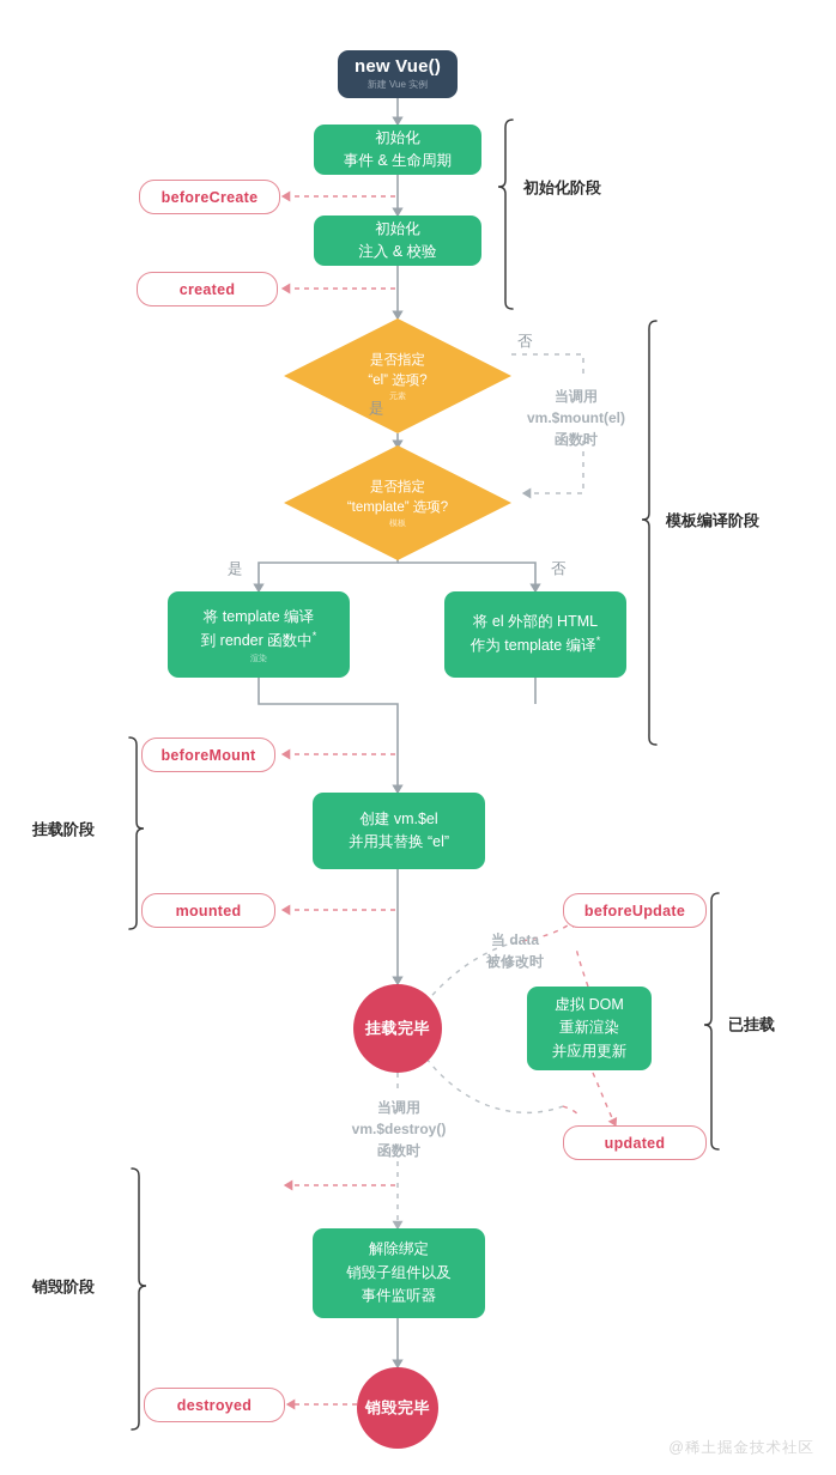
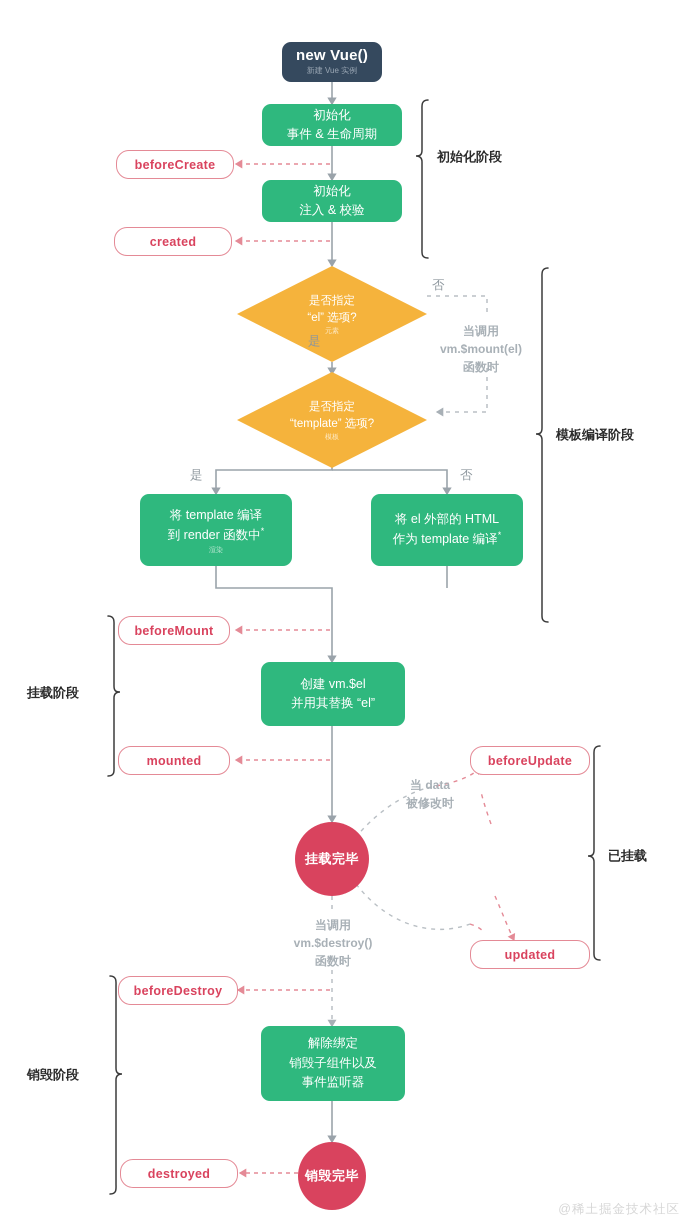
  new Vue()
  新建 Vue 实例
  初始化
  事件 & 生命周期
  beforeCreate
  初始化
  注入 & 校验
  created
  是否指定
  “el” 选项?
  是否指定
  “template” 选项?
  将 template 编译
  到 render 函数中*
  将 el 外部的 HTML
  作为 template 编译*
  beforeMount
  创建 vm.$el
  并用其替换 “el”
  mounted
  挂载完毕
- 虚拟 DOM
- 重新渲染
- 并应用更新
  beforeUpdate
  updated
+ beforeDestroy
  解除绑定
  销毁子组件以及
  事件监听器
  销毁完毕
  destroyed
  否
  是
  是
  否
  当调用
  vm.$mount(el)
  函数时
  当 data
  被修改时
  当调用
  vm.$destroy()
  函数时
  初始化阶段
  模板编译阶段
  挂载阶段
  已挂载
  销毁阶段
  @稀土掘金技术社区
